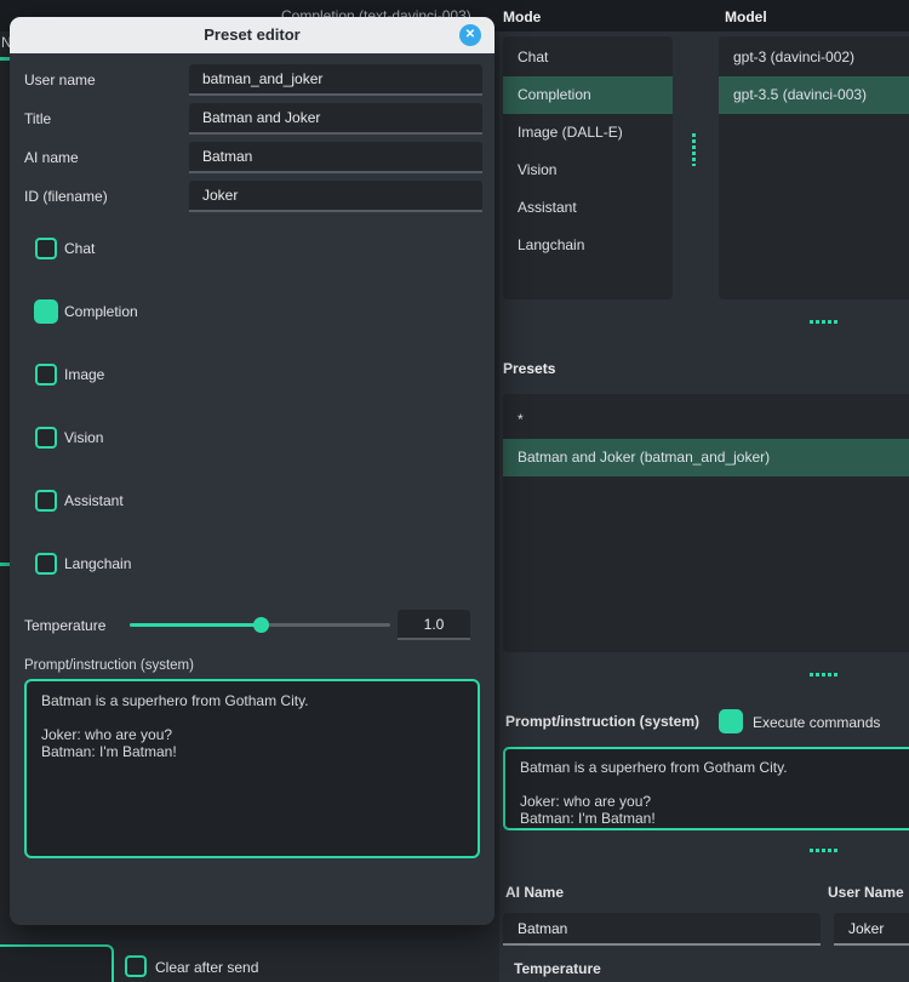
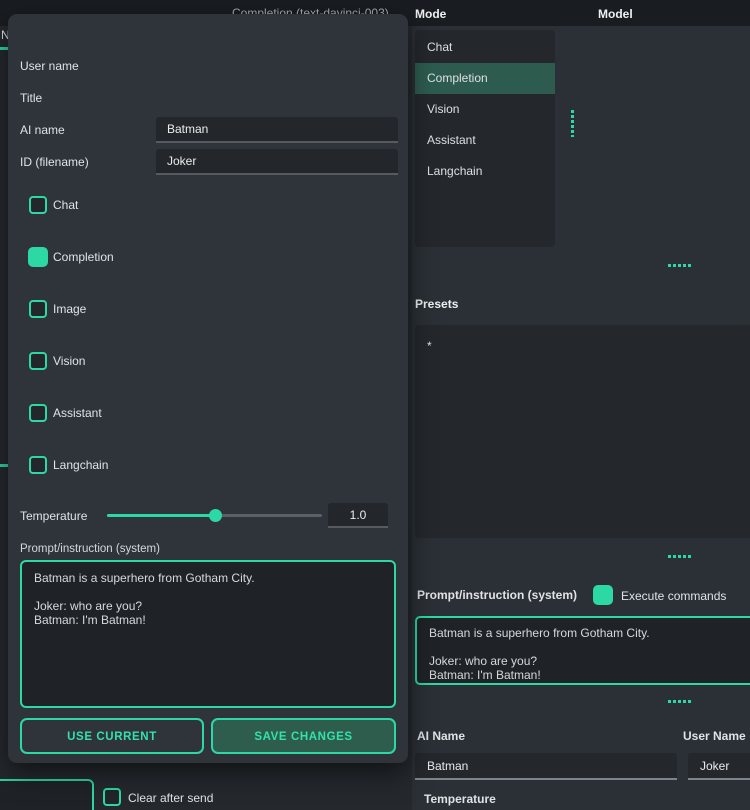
  Completion (text-davinci-003)
  N
  Mode
  Model
  Presets
  Chat
  Completion
- Image (DALL-E)
  Vision
  Assistant
  Langchain
- gpt-3 (davinci-002)
- gpt-3.5 (davinci-003)
  *
- Batman and Joker (batman_and_joker)
  Prompt/instruction (system)
  Execute commands
  Batman is a superhero from Gotham City.
  Joker: who are you?
  Batman: I'm Batman!
  AI Name
  User Name
  Batman
  Joker
  Temperature
  Clear after send
- Preset editor
- ✕
  User name
- batman_and_joker
  Title
- Batman and Joker
  AI name
  Batman
  ID (filename)
  Joker
  Chat
  Completion
  Image
  Vision
  Assistant
  Langchain
  Temperature
  1.0
  Prompt/instruction (system)
  Batman is a superhero from Gotham City.
  Joker: who are you?
  Batman: I'm Batman!
+ USE CURRENT
+ SAVE CHANGES
